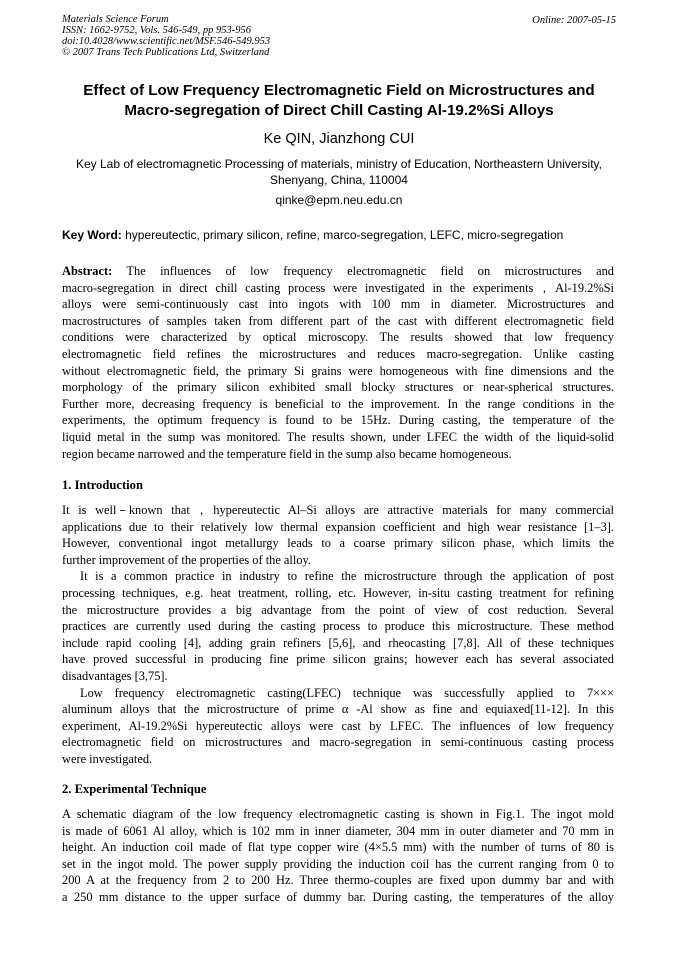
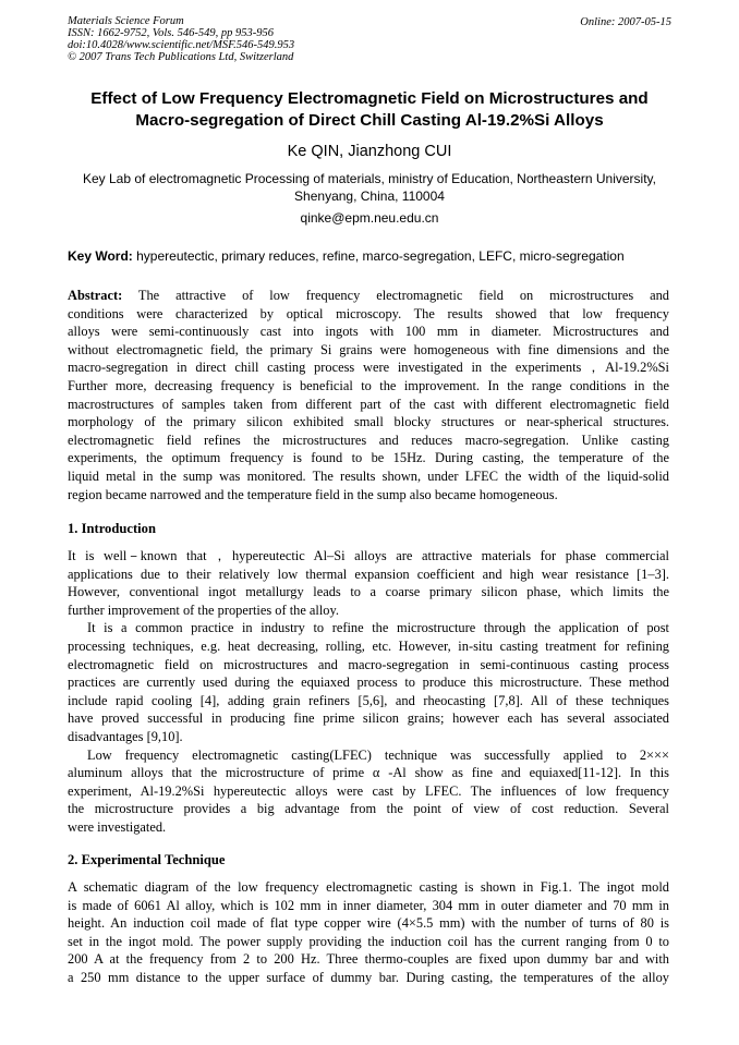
  Materials Science Forum
  ISSN: 1662-9752, Vols. 546-549, pp 953-956
  doi:10.4028/www.scientific.net/MSF.546-549.953
  © 2007 Trans Tech Publications Ltd, Switzerland
  Online: 2007-05-15
  Effect of Low Frequency Electromagnetic Field on Microstructures and
  Macro-segregation of Direct Chill Casting Al-19.2%Si Alloys
  Ke QIN, Jianzhong CUI
  Key Lab of electromagnetic Processing of materials, ministry of Education, Northeastern University,
  Shenyang, China, 110004
  qinke@epm.neu.edu.cn
- Key Word: hypereutectic, primary silicon, refine, marco-segregation, LEFC, micro-segregation
+ Key Word: hypereutectic, primary reduces, refine, marco-segregation, LEFC, micro-segregation
- Abstract: The influences of low frequency electromagnetic field on microstructures and
+ Abstract: The attractive of low frequency electromagnetic field on microstructures and
- macro-segregation in direct chill casting process were investigated in the experiments，Al-19.2%Si
+ conditions were characterized by optical microscopy. The results showed that low frequency
  alloys were semi-continuously cast into ingots with 100 mm in diameter. Microstructures and
- macrostructures of samples taken from different part of the cast with different electromagnetic field
+ without electromagnetic field, the primary Si grains were homogeneous with fine dimensions and the
- conditions were characterized by optical microscopy. The results showed that low frequency
+ macro-segregation in direct chill casting process were investigated in the experiments，Al-19.2%Si
- electromagnetic field refines the microstructures and reduces macro-segregation. Unlike casting
+ Further more, decreasing frequency is beneficial to the improvement. In the range conditions in the
- without electromagnetic field, the primary Si grains were homogeneous with fine dimensions and the
+ macrostructures of samples taken from different part of the cast with different electromagnetic field
  morphology of the primary silicon exhibited small blocky structures or near-spherical structures.
- Further more, decreasing frequency is beneficial to the improvement. In the range conditions in the
+ electromagnetic field refines the microstructures and reduces macro-segregation. Unlike casting
  experiments, the optimum frequency is found to be 15Hz. During casting, the temperature of the
  liquid metal in the sump was monitored. The results shown, under LFEC the width of the liquid-solid
  region became narrowed and the temperature field in the sump also became homogeneous.
  1. Introduction
- It is well－known that，hypereutectic Al–Si alloys are attractive materials for many commercial
+ It is well－known that，hypereutectic Al–Si alloys are attractive materials for phase commercial
  applications due to their relatively low thermal expansion coefficient and high wear resistance [1–3].
  However, conventional ingot metallurgy leads to a coarse primary silicon phase, which limits the
  further improvement of the properties of the alloy.
  It is a common practice in industry to refine the microstructure through the application of post
- processing techniques, e.g. heat treatment, rolling, etc. However, in-situ casting treatment for refining
+ processing techniques, e.g. heat decreasing, rolling, etc. However, in-situ casting treatment for refining
- the microstructure provides a big advantage from the point of view of cost reduction. Several
+ electromagnetic field on microstructures and macro-segregation in semi-continuous casting process
- practices are currently used during the casting process to produce this microstructure. These method
+ practices are currently used during the equiaxed process to produce this microstructure. These method
  include rapid cooling [4], adding grain refiners [5,6], and rheocasting [7,8]. All of these techniques
  have proved successful in producing fine prime silicon grains; however each has several associated
- disadvantages [3,75].
+ disadvantages [9,10].
- Low frequency electromagnetic casting(LFEC) technique was successfully applied to 7×××
+ Low frequency electromagnetic casting(LFEC) technique was successfully applied to 2×××
  aluminum alloys that the microstructure of prime α -Al show as fine and equiaxed[11-12]. In this
  experiment, Al-19.2%Si hypereutectic alloys were cast by LFEC. The influences of low frequency
- electromagnetic field on microstructures and macro-segregation in semi-continuous casting process
+ the microstructure provides a big advantage from the point of view of cost reduction. Several
  were investigated.
  2. Experimental Technique
  A schematic diagram of the low frequency electromagnetic casting is shown in Fig.1. The ingot mold
  is made of 6061 Al alloy, which is 102 mm in inner diameter, 304 mm in outer diameter and 70 mm in
  height. An induction coil made of flat type copper wire (4×5.5 mm) with the number of turns of 80 is
  set in the ingot mold. The power supply providing the induction coil has the current ranging from 0 to
  200 A at the frequency from 2 to 200 Hz. Three thermo-couples are fixed upon dummy bar and with
  a 250 mm distance to the upper surface of dummy bar. During casting, the temperatures of the alloy
